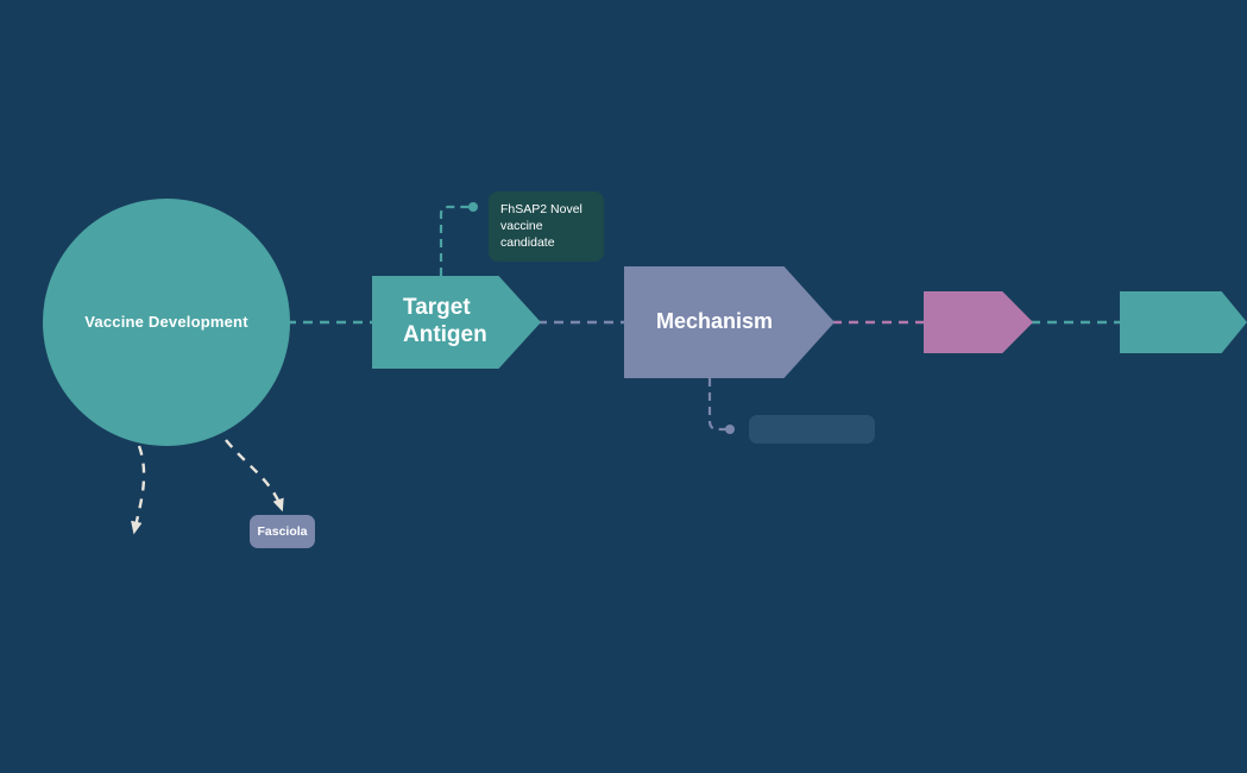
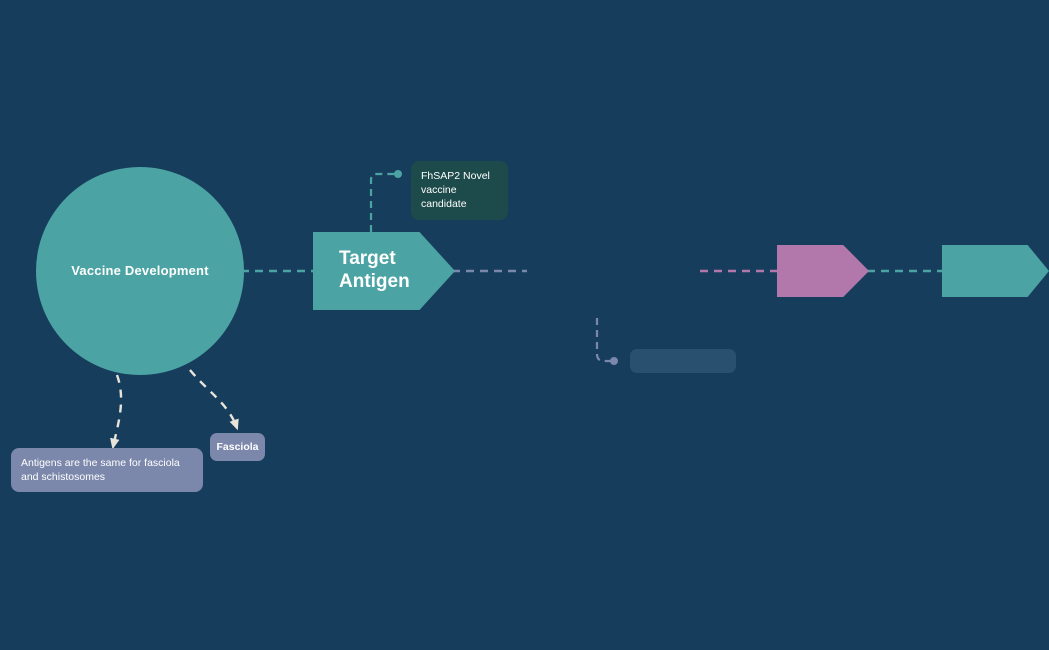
  Vaccine Development
  Target
  Antigen
- Mechanism
  FhSAP2 Novel vaccine candidate
+ Antigens are the same for fasciola and schistosomes
  Fasciola
